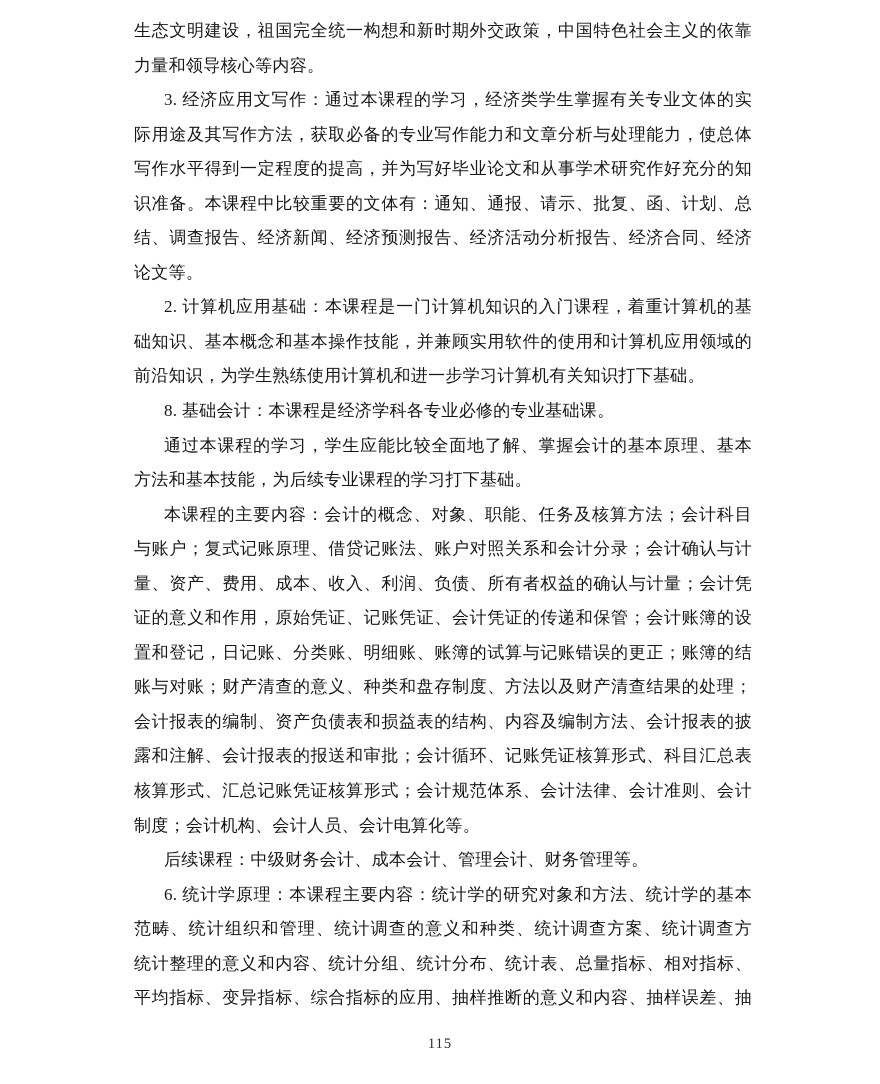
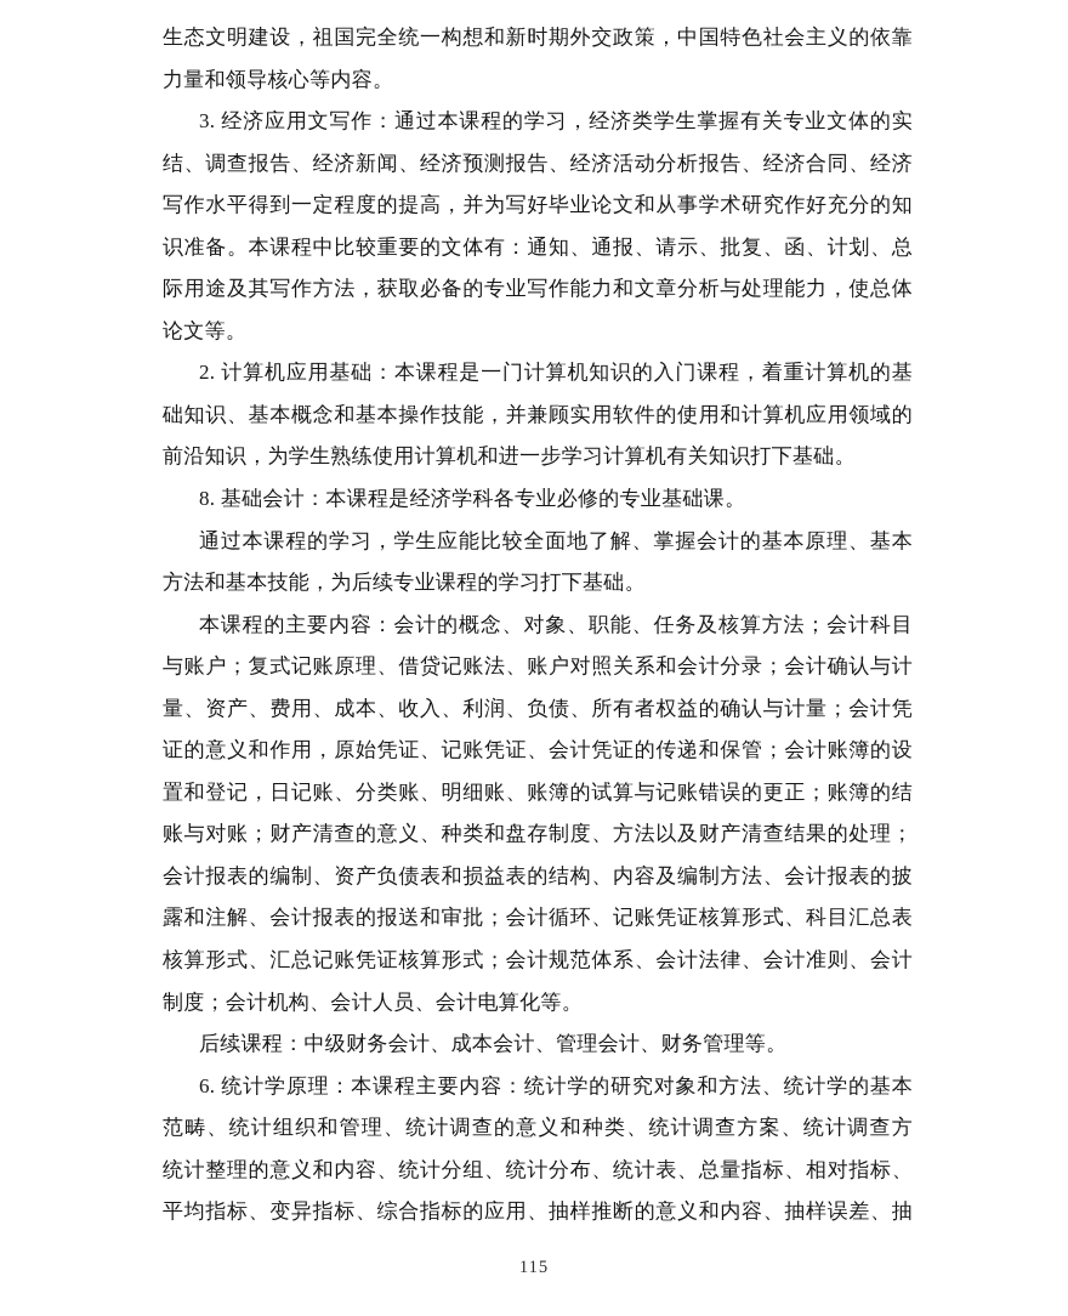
  生态文明建设，祖国完全统一构想和新时期外交政策，中国特色社会主义的依靠
  力量和领导核心等内容。
  3. 经济应用文写作：通过本课程的学习，经济类学生掌握有关专业文体的实
- 际用途及其写作方法，获取必备的专业写作能力和文章分析与处理能力，使总体
+ 结、调查报告、经济新闻、经济预测报告、经济活动分析报告、经济合同、经济
  写作水平得到一定程度的提高，并为写好毕业论文和从事学术研究作好充分的知
  识准备。本课程中比较重要的文体有：通知、通报、请示、批复、函、计划、总
- 结、调查报告、经济新闻、经济预测报告、经济活动分析报告、经济合同、经济
+ 际用途及其写作方法，获取必备的专业写作能力和文章分析与处理能力，使总体
  论文等。
  2. 计算机应用基础：本课程是一门计算机知识的入门课程，着重计算机的基
  础知识、基本概念和基本操作技能，并兼顾实用软件的使用和计算机应用领域的
  前沿知识，为学生熟练使用计算机和进一步学习计算机有关知识打下基础。
  8. 基础会计：本课程是经济学科各专业必修的专业基础课。
  通过本课程的学习，学生应能比较全面地了解、掌握会计的基本原理、基本
  方法和基本技能，为后续专业课程的学习打下基础。
  本课程的主要内容：会计的概念、对象、职能、任务及核算方法；会计科目
  与账户；复式记账原理、借贷记账法、账户对照关系和会计分录；会计确认与计
  量、资产、费用、成本、收入、利润、负债、所有者权益的确认与计量；会计凭
  证的意义和作用，原始凭证、记账凭证、会计凭证的传递和保管；会计账簿的设
  置和登记，日记账、分类账、明细账、账簿的试算与记账错误的更正；账簿的结
  账与对账；财产清查的意义、种类和盘存制度、方法以及财产清查结果的处理；
  会计报表的编制、资产负债表和损益表的结构、内容及编制方法、会计报表的披
  露和注解、会计报表的报送和审批；会计循环、记账凭证核算形式、科目汇总表
  核算形式、汇总记账凭证核算形式；会计规范体系、会计法律、会计准则、会计
  制度；会计机构、会计人员、会计电算化等。
  后续课程：中级财务会计、成本会计、管理会计、财务管理等。
  6. 统计学原理：本课程主要内容：统计学的研究对象和方法、统计学的基本
  范畴、统计组织和管理、统计调查的意义和种类、统计调查方案、统计调查方
  统计整理的意义和内容、统计分组、统计分布、统计表、总量指标、相对指标、
  平均指标、变异指标、综合指标的应用、抽样推断的意义和内容、抽样误差、抽
  115
